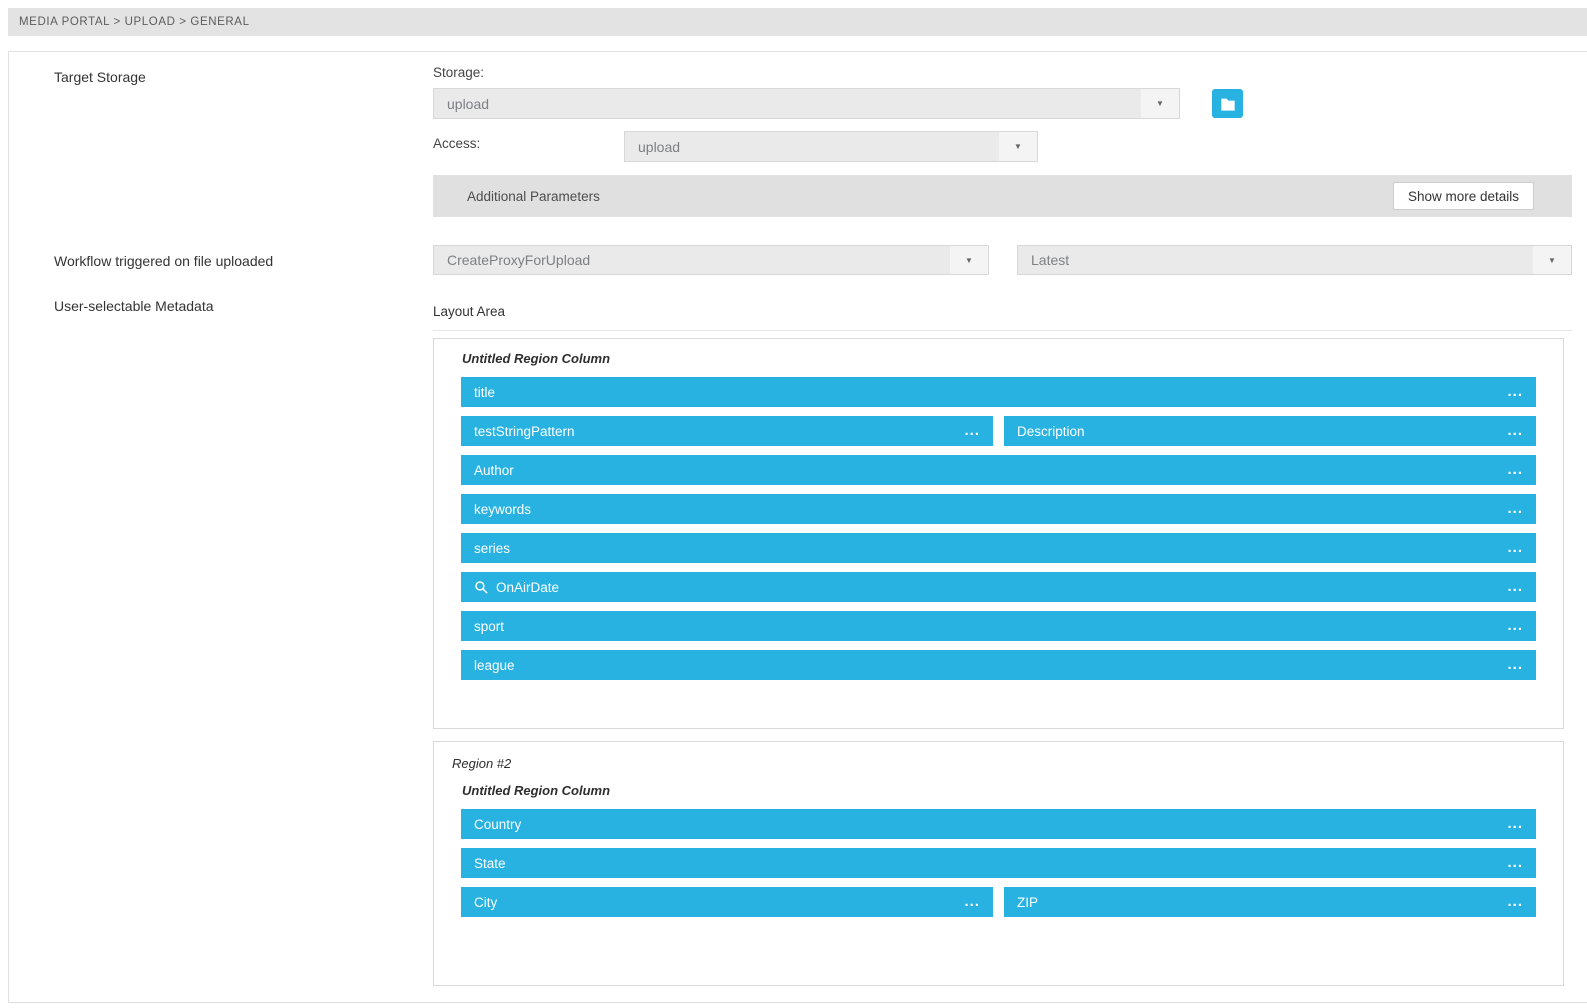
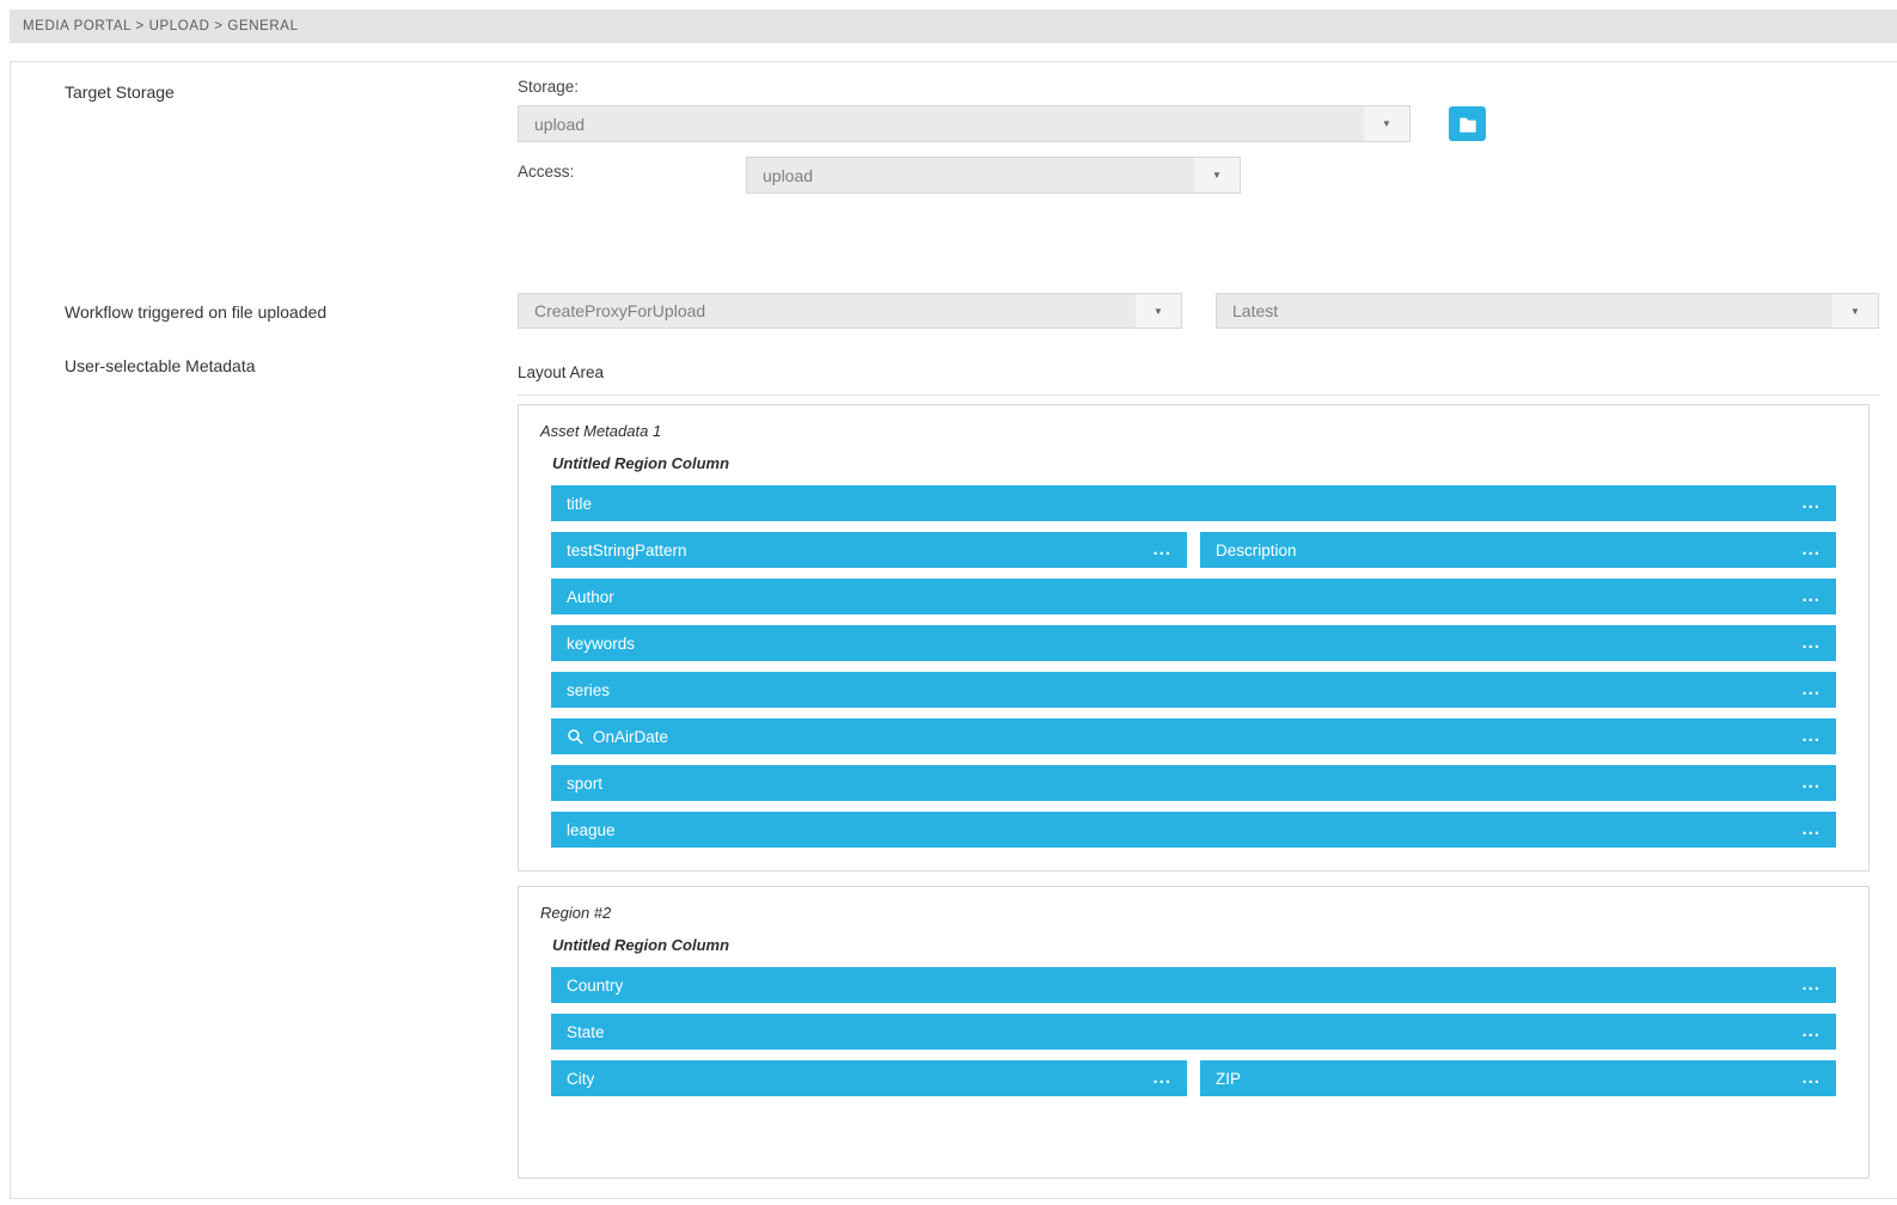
  MEDIA PORTAL > UPLOAD > GENERAL
  Target Storage
  Workflow triggered on file uploaded
  User-selectable Metadata
  Storage:
  upload
  ▼
  Access:
  upload
  ▼
- Additional Parameters
- Show more details
  CreateProxyForUpload
  ▼
  Latest
  ▼
  Layout Area
+ Asset Metadata 1
  Untitled Region Column
  title
  ...
  testStringPattern
  ...
  Description
  ...
  Author
  ...
  keywords
  ...
  series
  ...
  OnAirDate
  ...
  sport
  ...
  league
  ...
  Region #2
  Untitled Region Column
  Country
  ...
  State
  ...
  City
  ...
  ZIP
  ...
